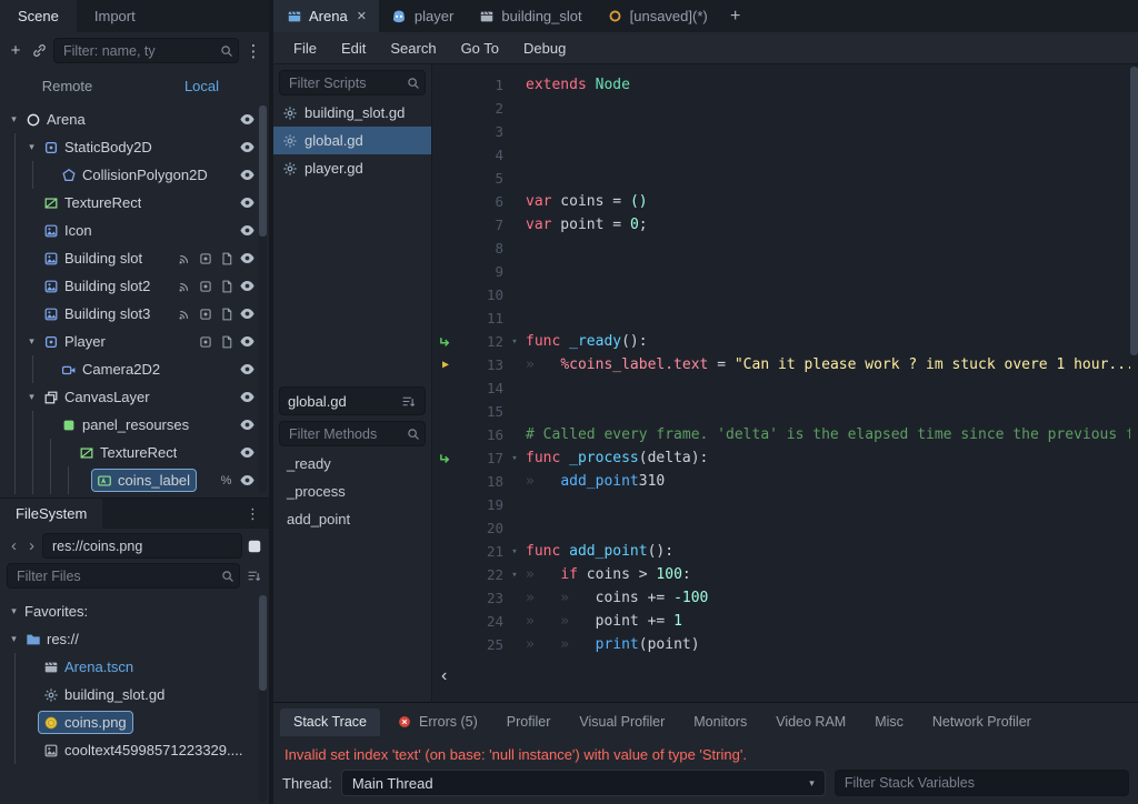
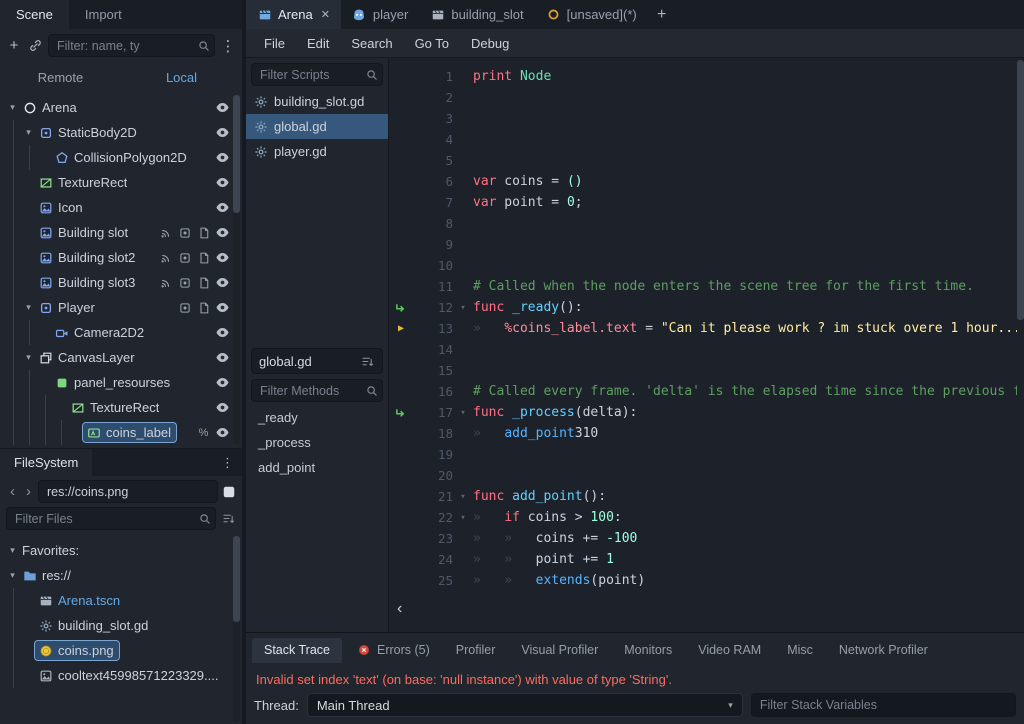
  Scene
  Import
  +
  Filter: name, ty
  ⋮
  Remote
  Local
  ▾
  Arena
  ▾
  StaticBody2D
  CollisionPolygon2D
  TextureRect
  Icon
  Building slot
  Building slot2
  Building slot3
  ▾
  Player
  Camera2D2
  ▾
  CanvasLayer
  panel_resourses
  TextureRect
  coins_label
  %
  FileSystem
  ⋮
  ‹
  ›
  res://coins.png
  Filter Files
  ▾
  Favorites:
  ▾
  res://
  Arena.tscn
  building_slot.gd
  coins.png
  cooltext45998571223329....
  Arena
  ✕
  player
  building_slot
  [unsaved](*)
  +
  File
  Edit
  Search
  Go To
  Debug
  Filter Scripts
  building_slot.gd
  global.gd
  player.gd
  global.gd
  Filter Methods
  _ready
  _process
  add_point
  1
- extends Node
+ print Node
  2
  3
  4
  5
  6
  var coins = ()
  7
  var point = 0;
  8
  9
  10
  11
+ # Called when the node enters the scene tree for the first time.
  12
  ▾
  func _ready():
  ▶
  13
  » %coins_label.text = "Can it please work ? im stuck overe 1 hour..
  14
  15
  16
  # Called every frame. 'delta' is the elapsed time since the previous
  17
  ▾
  func _process(delta):
  18
  » add_point310
  19
  20
  21
  ▾
  func add_point():
  22
  ▾
  » if coins > 100:
  23
  » » coins += -100
  24
  » » point += 1
  25
- » » print(point)
+ » » extends(point)
  ‹
  Stack Trace
  Errors (5)
  Profiler
  Visual Profiler
  Monitors
  Video RAM
  Misc
  Network Profiler
  Invalid set index 'text' (on base: 'null instance') with value of type 'String'.
  Thread:
  Main Thread
  ▾
  Filter Stack Variables
